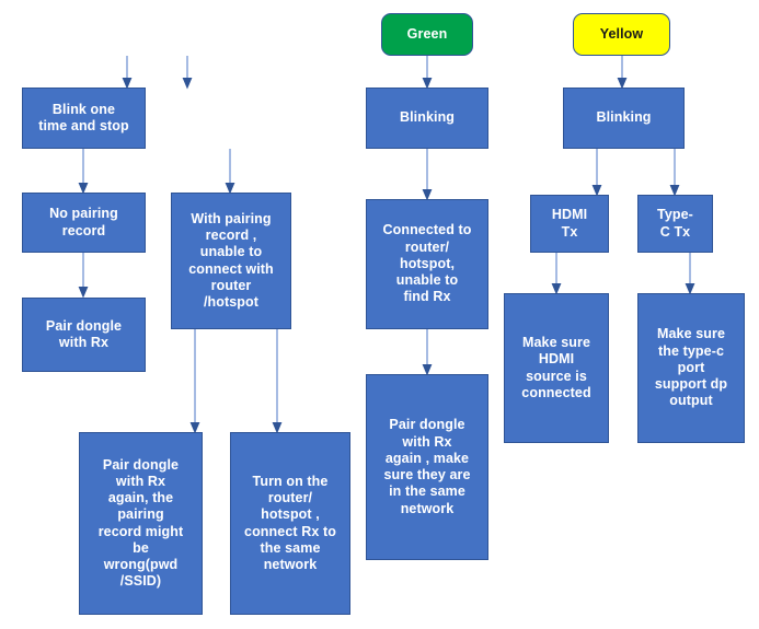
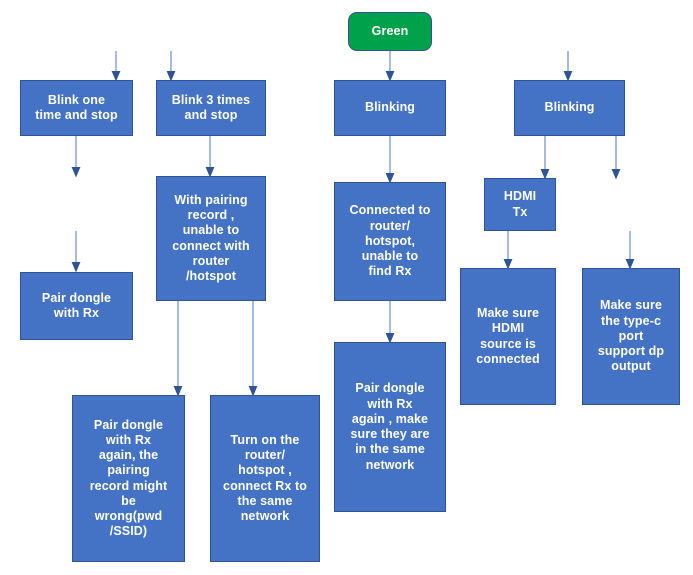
  Blink one
  time and stop
- No pairing
- record
  Pair dongle
  with Rx
+ Blink 3 times
+ and stop
  With pairing
  record ,
  unable to
  connect with
  router
  /hotspot
  Pair dongle
  with Rx
  again, the
  pairing
  record might
  be
  wrong(pwd
  /SSID)
  Turn on the
  router/
  hotspot ,
  connect Rx to
  the same
  network
  Green
  Blinking
  Connected to
  router/
  hotspot,
  unable to
  find Rx
  Pair dongle
  with Rx
  again , make
  sure they are
  in the same
  network
- Yellow
  Blinking
  HDMI
  Tx
- Type-
- C Tx
  Make sure
  HDMI
  source is
  connected
  Make sure
  the type-c
  port
  support dp
  output
